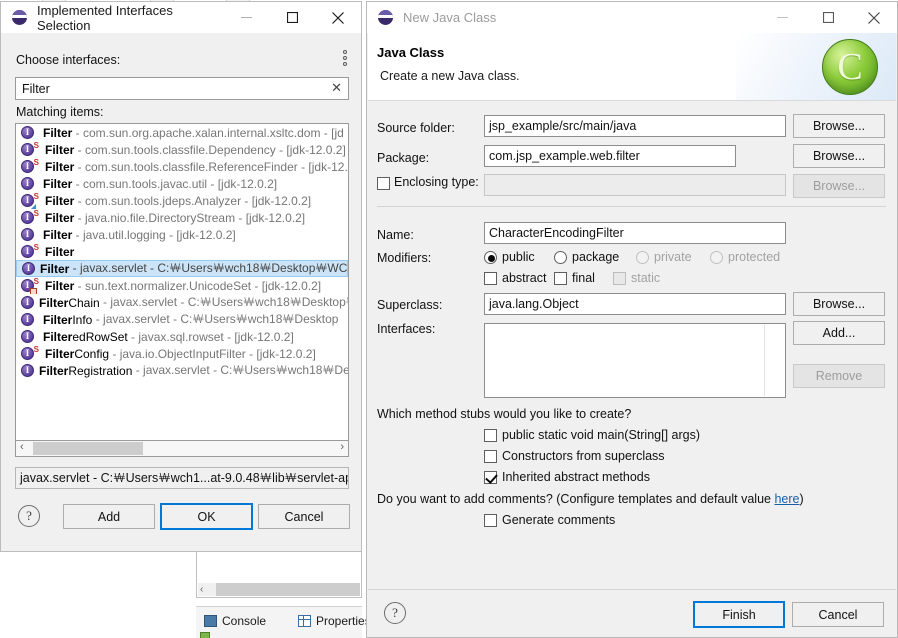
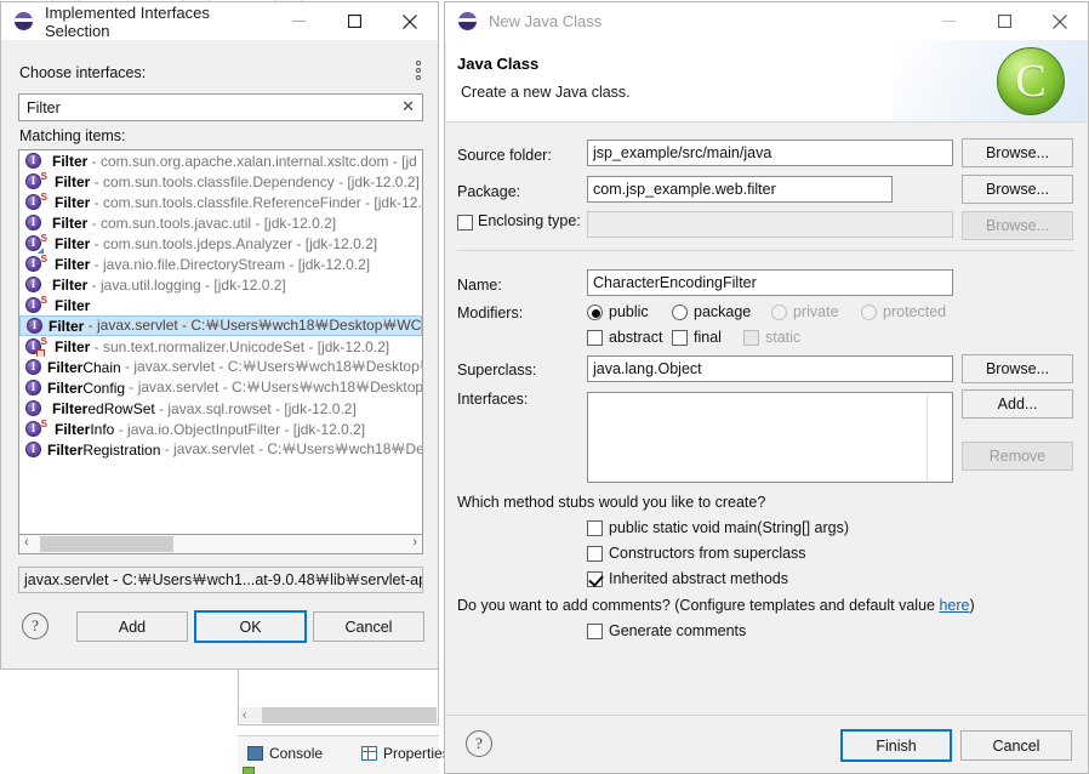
  ‹
  Console
  Propertie
  Implemented Interfaces Selection
  Choose interfaces:
  Filter
  ✕
  Matching items:
  I
  Filter
  - com.sun.org.apache.xalan.internal.xsltc.dom - [jd
  I
  S
  Filter
  - com.sun.tools.classfile.Dependency - [jdk-12.0.2]
  I
  S
  Filter
  - com.sun.tools.classfile.ReferenceFinder - [jdk-12.
  I
  Filter
  - com.sun.tools.javac.util - [jdk-12.0.2]
  I
  S
  Filter
  - com.sun.tools.jdeps.Analyzer - [jdk-12.0.2]
  I
  S
  Filter
  - java.nio.file.DirectoryStream - [jdk-12.0.2]
  I
  Filter
  - java.util.logging - [jdk-12.0.2]
  I
  S
  Filter
  I
  Filter
  - javax.servlet - C:￦Users￦wch18￦Desktop￦WC
  I
  S
  Filter
  - sun.text.normalizer.UnicodeSet - [jdk-12.0.2]
  I
  FilterChain
  - javax.servlet - C:￦Users￦wch18￦Desktop
  I
- FilterInfo
+ FilterConfig
  - javax.servlet - C:￦Users￦wch18￦Desktop
  I
  FilteredRowSet
  - javax.sql.rowset - [jdk-12.0.2]
  I
  S
- FilterConfig
+ FilterInfo
  - java.io.ObjectInputFilter - [jdk-12.0.2]
  I
  FilterRegistration
  - javax.servlet - C:￦Users￦wch18￦De
  ‹
  ›
  javax.servlet - C:￦Users￦wch1...at-9.0.48￦lib￦servlet-ap
  ?
  Add
  OK
  Cancel
  New Java Class
  Java Class
  Create a new Java class.
  Source folder:
  jsp_example/src/main/java
  Browse...
  Package:
  com.jsp_example.web.filter
  Browse...
  Enclosing type:
  Browse...
  Name:
  CharacterEncodingFilter
  Modifiers:
  public
  package
  private
  protected
  abstract
  final
  static
  Superclass:
  java.lang.Object
  Browse...
  Interfaces:
  Add...
  Remove
  Which method stubs would you like to create?
  public static void main(String[] args)
  Constructors from superclass
  Inherited abstract methods
  Do you want to add comments? (Configure templates and default value here)
  Generate comments
  ?
  Finish
  Cancel
